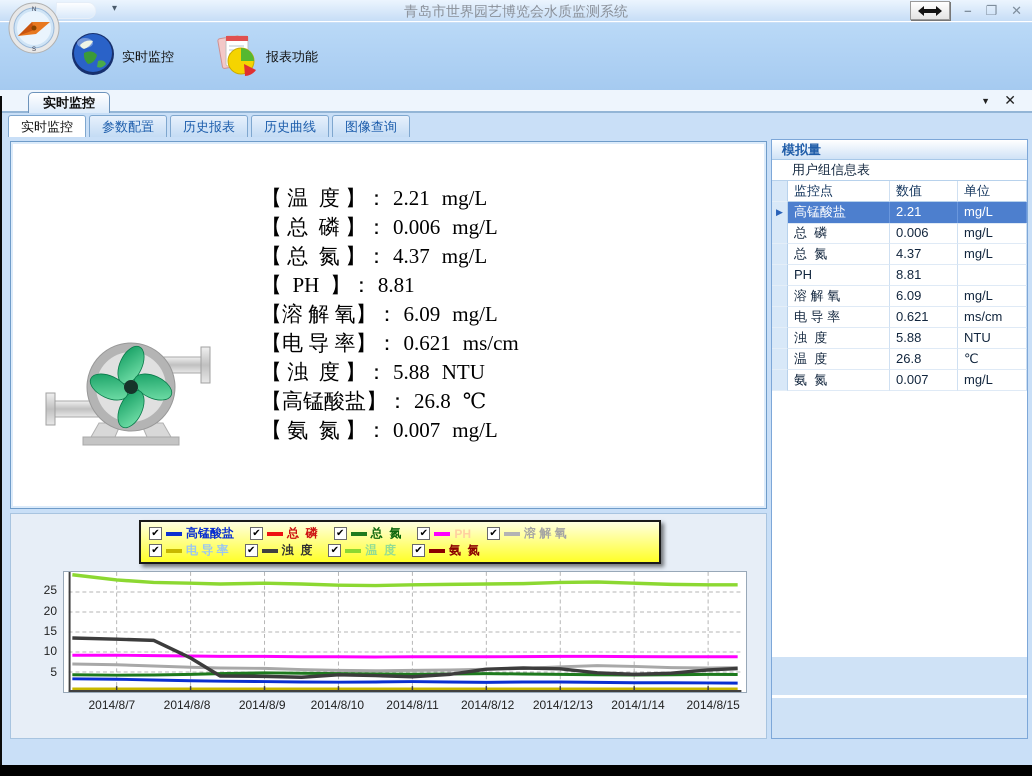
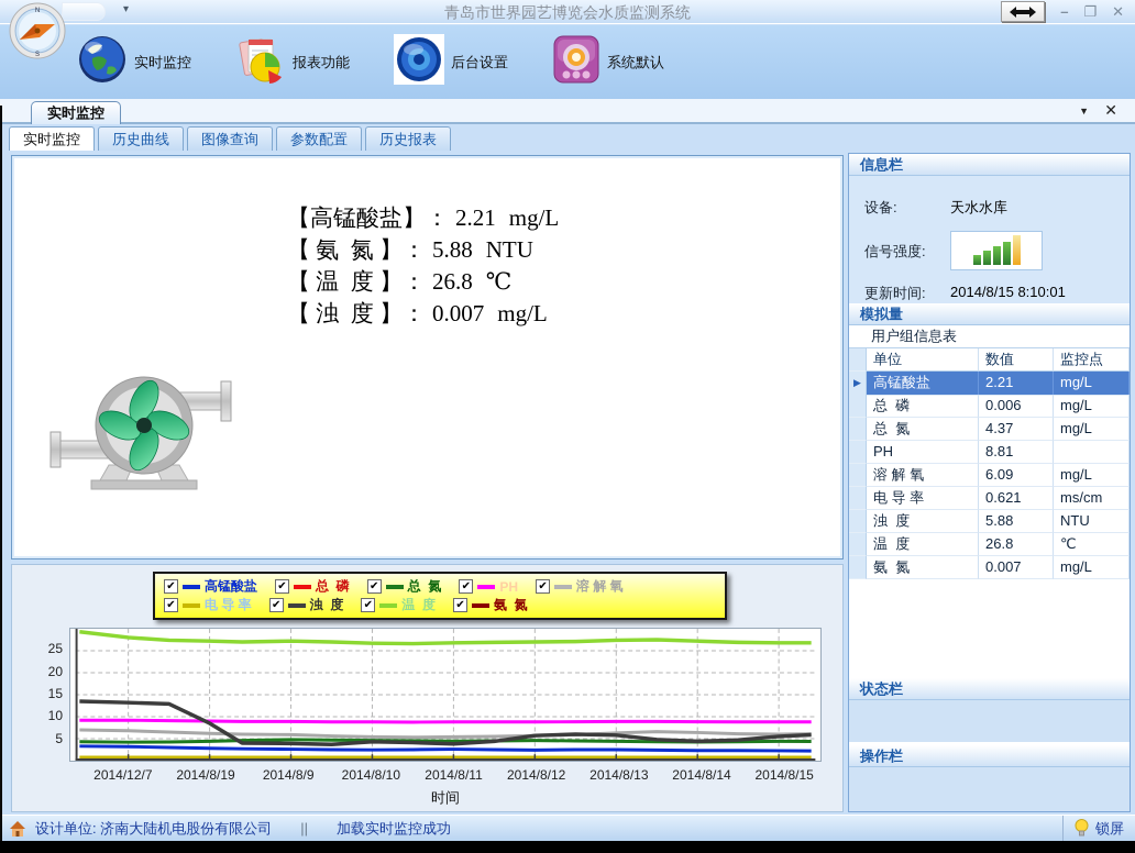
  青岛市世界园艺博览会水质监测系统
  ▾
  –
  ❐
  ✕
  实时监控
  报表功能
+ 后台设置
+ 系统默认
  实时监控
  ▼
  ✕
  实时监控
- 参数配置
+ 历史曲线
- 历史报表
+ 图像查询
- 历史曲线
+ 参数配置
- 图像查询
+ 历史报表
- 【 温 度 】： 2.21 mg/L
+ 【高锰酸盐】： 2.21 mg/L
- 【 总 磷 】： 0.006 mg/L
- 【 总 氮 】： 4.37 mg/L
- 【 PH 】： 8.81
- 【溶 解 氧】： 6.09 mg/L
- 【电 导 率】： 0.621 ms/cm
- 【 浊 度 】： 5.88 NTU
+ 【 氨 氮 】： 5.88 NTU
- 【高锰酸盐】： 26.8 ℃
+ 【 温 度 】： 26.8 ℃
- 【 氨 氮 】： 0.007 mg/L
+ 【 浊 度 】： 0.007 mg/L
  ✔
  高锰酸盐
  ✔
  总 磷
  ✔
  总 氮
  ✔
  PH
  ✔
  溶 解 氧
  ✔
  电 导 率
  ✔
  浊 度
  ✔
  温 度
  ✔
  氨 氮
  5
  10
  15
  20
  25
- 2014/8/7
+ 2014/12/7
- 2014/8/8
+ 2014/8/19
  2014/8/9
  2014/8/10
  2014/8/11
  2014/8/12
- 2014/12/13
+ 2014/8/13
- 2014/1/14
+ 2014/8/14
  2014/8/15
+ 时间
+ 信息栏
+ 设备:
+ 天水水库
+ 信号强度:
+ 更新时间:
+ 2014/8/15 8:10:01
  模拟量
  用户组信息表
- 监控点
+ 单位
  数值
- 单位
+ 监控点
  ▶
  高锰酸盐
  2.21
  mg/L
  总 磷
  0.006
  mg/L
  总 氮
  4.37
  mg/L
  PH
  8.81
  溶 解 氧
  6.09
  mg/L
  电 导 率
  0.621
  ms/cm
  浊 度
  5.88
  NTU
  温 度
  26.8
  ℃
  氨 氮
  0.007
  mg/L
+ 状态栏
+ 操作栏
+ 设计单位: 济南大陆机电股份有限公司
+ ||
+ 加载实时监控成功
+ 锁屏
